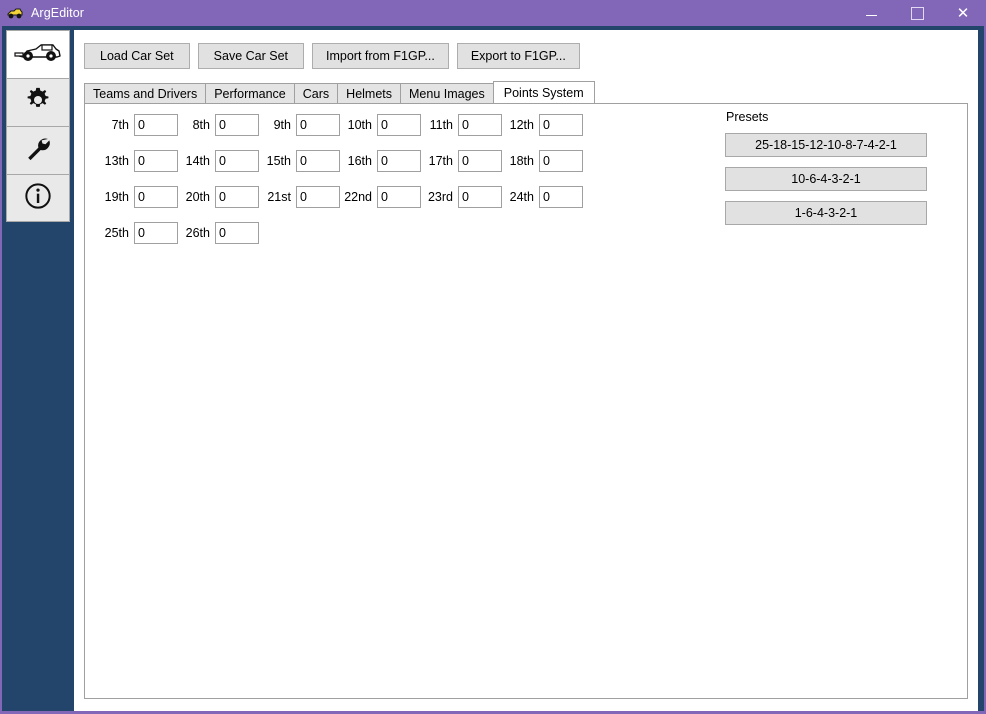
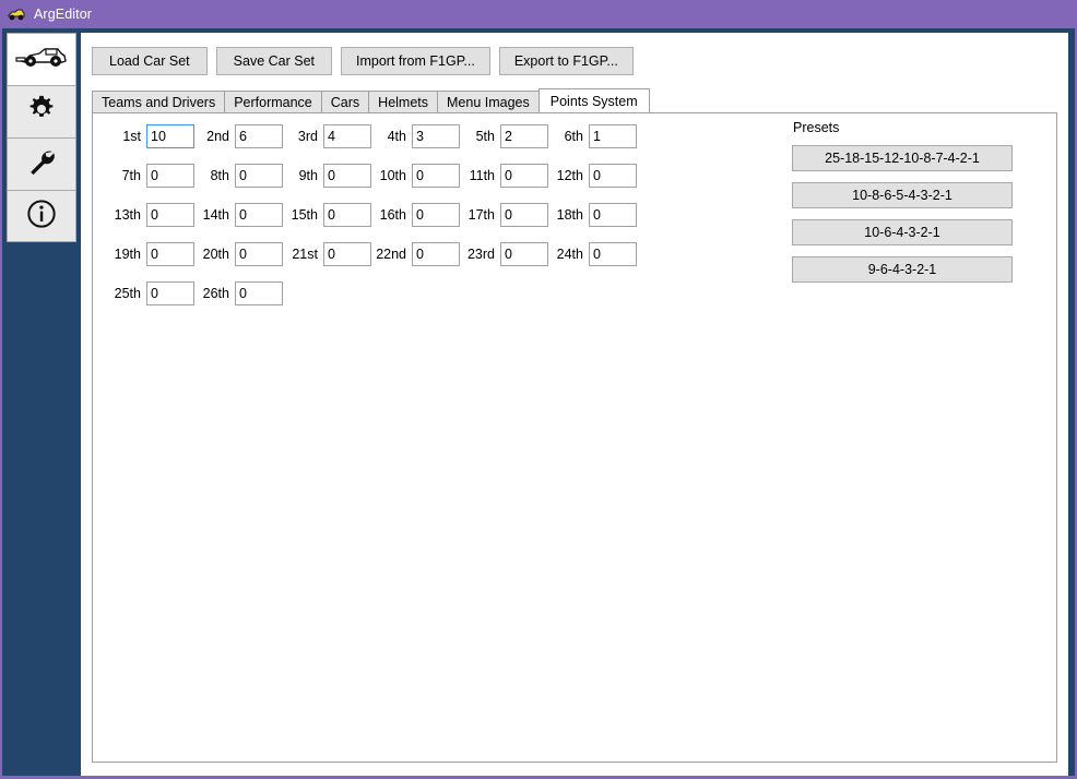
  ArgEditor
- ✕
  Load Car Set
  Save Car Set
  Import from F1GP...
  Export to F1GP...
  Teams and Drivers
  Performance
  Cars
  Helmets
  Menu Images
  Points System
+ 1st
+ 10
+ 2nd
+ 6
+ 3rd
+ 4
+ 4th
+ 3
+ 5th
+ 2
+ 6th
+ 1
  7th
  0
  8th
  0
  9th
  0
  10th
  0
  11th
  0
  12th
  0
  13th
  0
  14th
  0
  15th
  0
  16th
  0
  17th
  0
  18th
  0
  19th
  0
  20th
  0
  21st
  0
  22nd
  0
  23rd
  0
  24th
  0
  25th
  0
  26th
  0
  Presets
  25-18-15-12-10-8-7-4-2-1
+ 10-8-6-5-4-3-2-1
  10-6-4-3-2-1
- 1-6-4-3-2-1
+ 9-6-4-3-2-1
